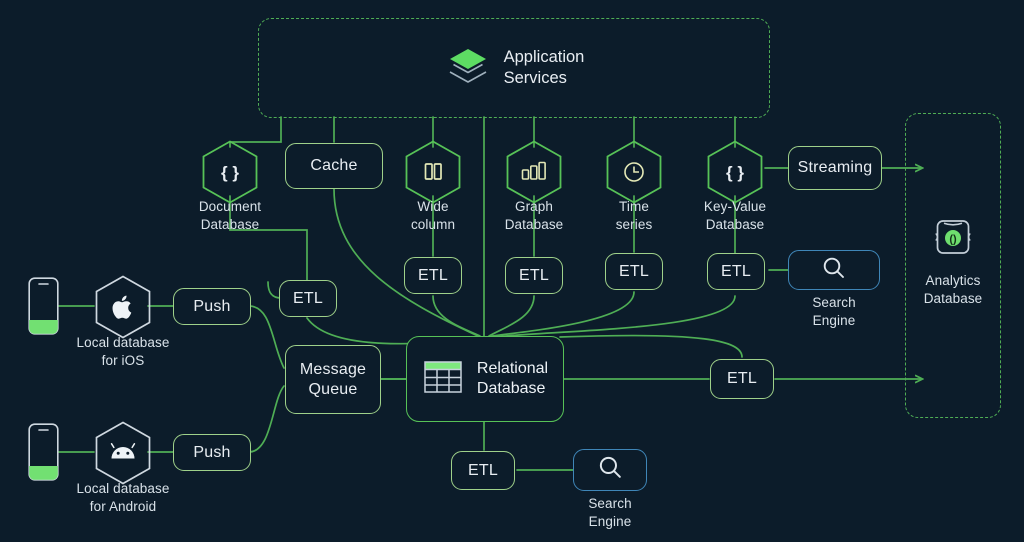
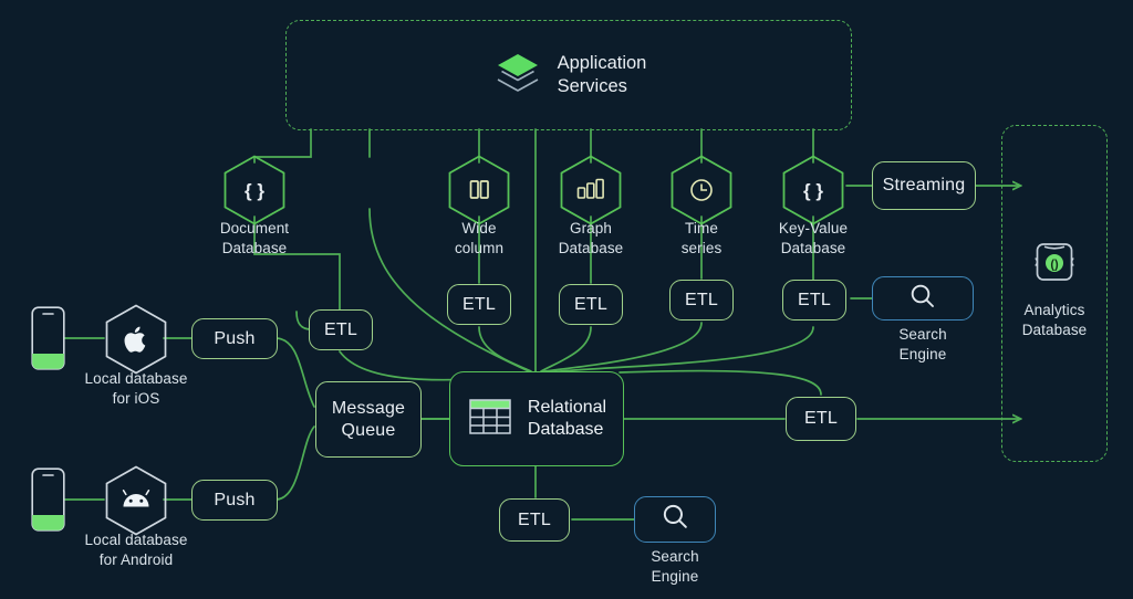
  Application
  Services
  { }
  Document
  Database
- Cache
  Wide
  column
  Graph
  Database
  Time
  series
  { }
  Key-Value
  Database
  Streaming
  ETL
  ETL
  ETL
  ETL
  ETL
  ETL
  ETL
  Search
  Engine
  Search
  Engine
  Message
  Queue
  Relational
  Database
  Local database
  for iOS
  Local database
  for Android
  Push
  Push
  ()
  Analytics
  Database
